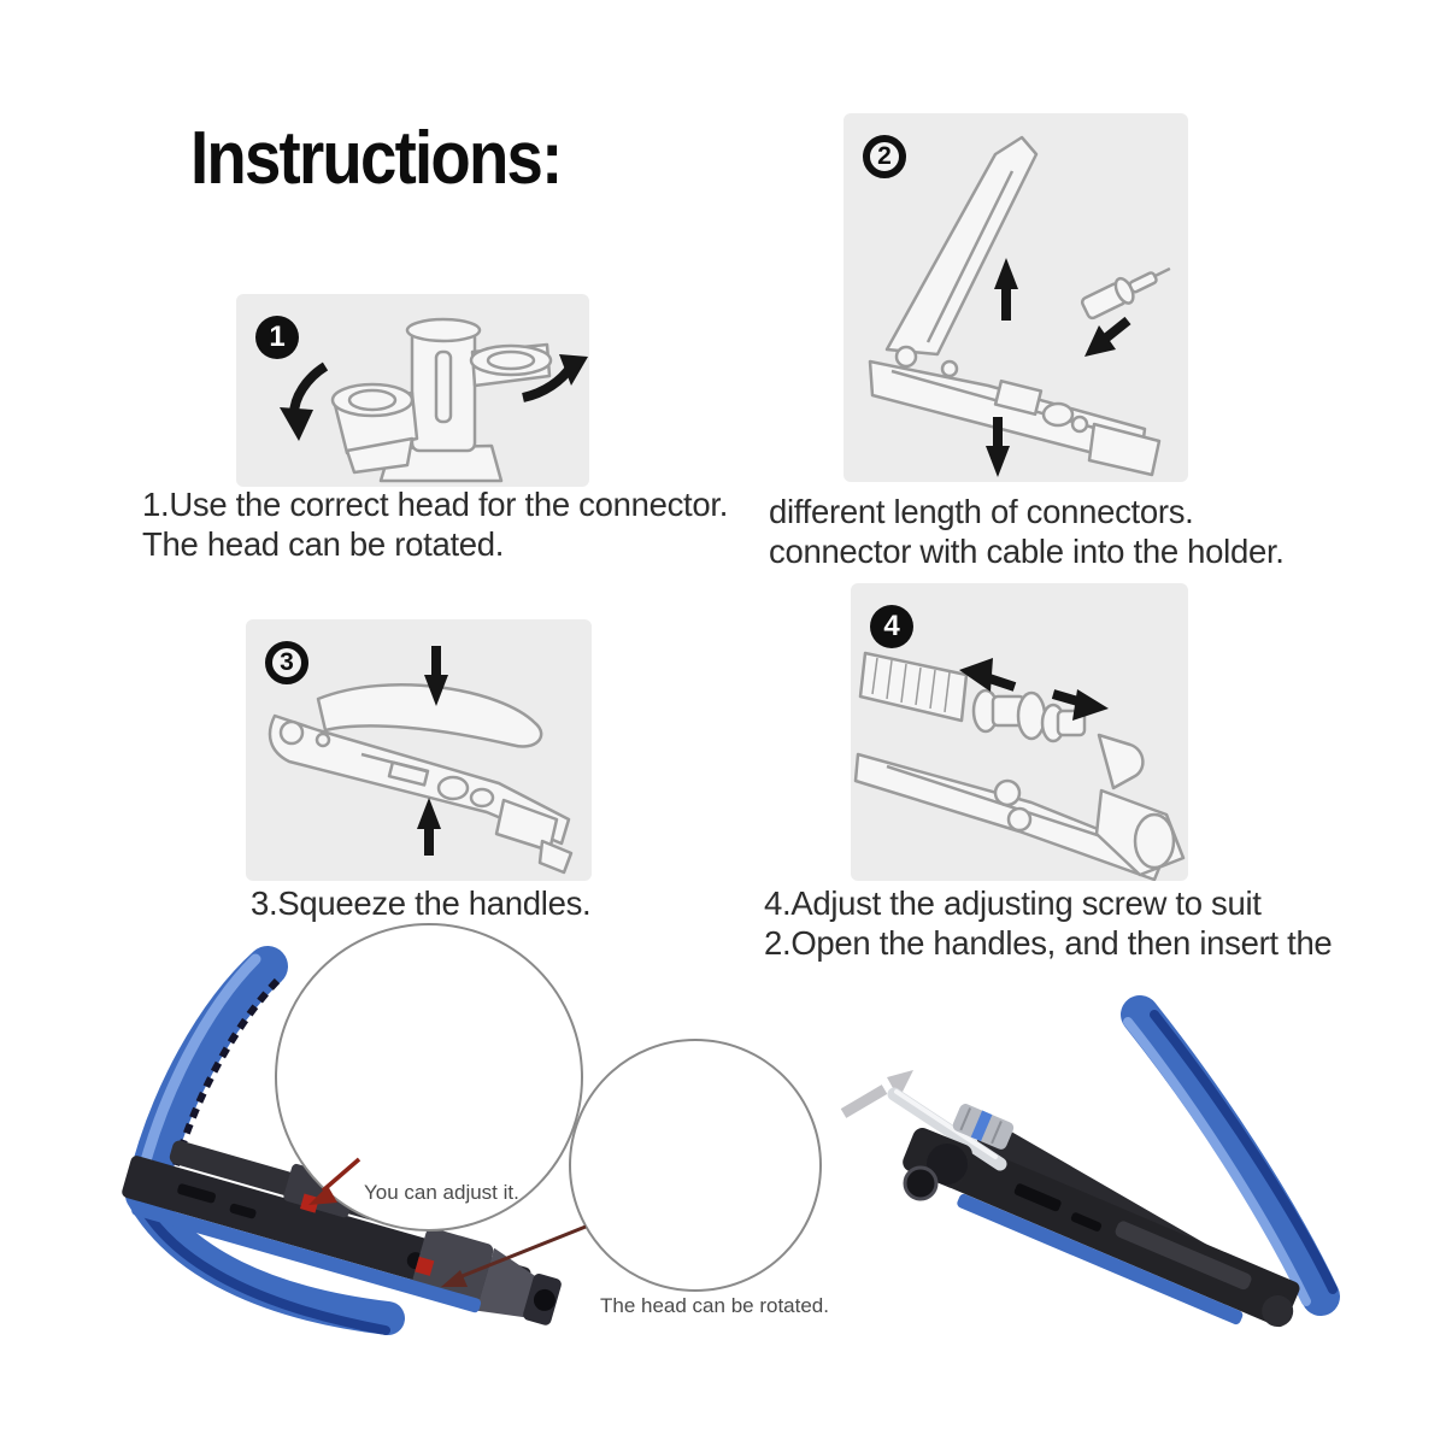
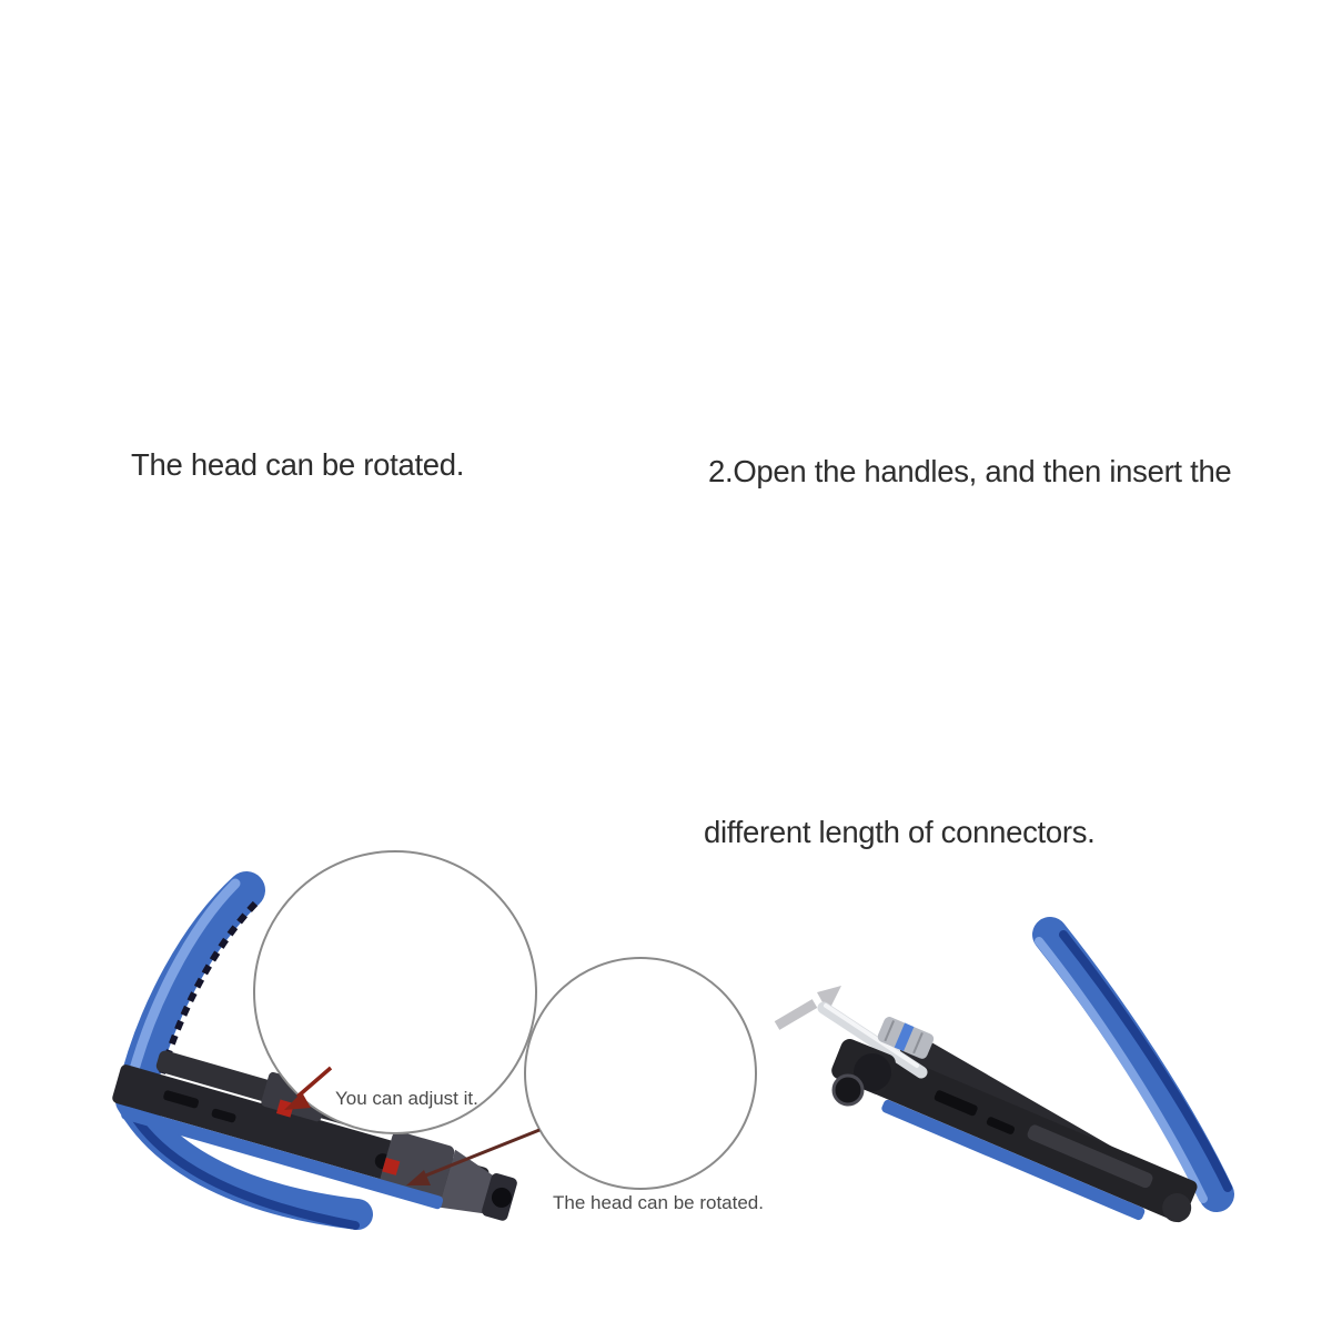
- Instructions:
- 1
- 1.Use the correct head for the connector.
  The head can be rotated.
- 2
- different length of connectors.
+ 2.Open the handles, and then insert the
- connector with cable into the holder.
- 3
- 3.Squeeze the handles.
- 4
- 4.Adjust the adjusting screw to suit
- 2.Open the handles, and then insert the
+ different length of connectors.
  You can adjust it.
  The head can be rotated.
